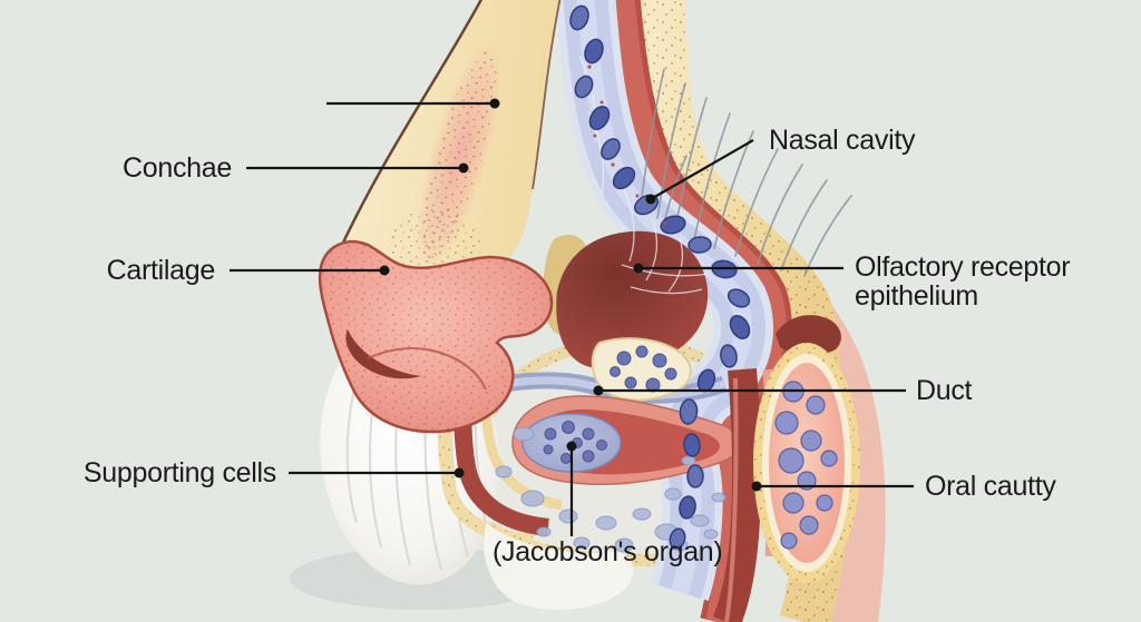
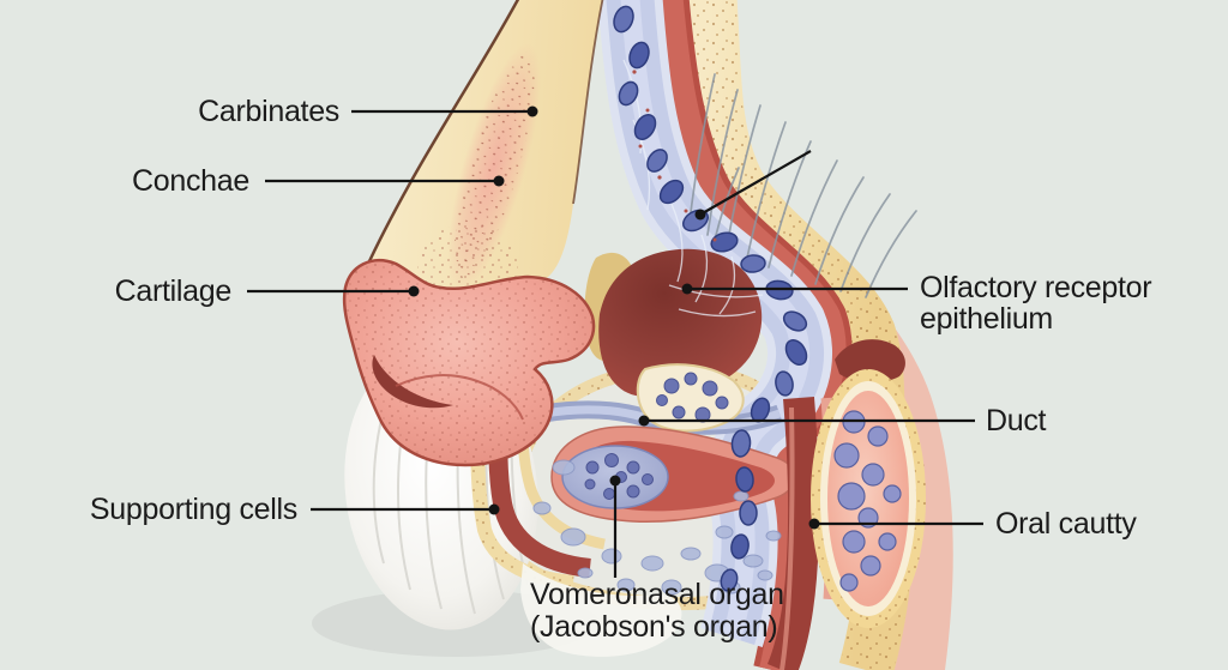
+ Carbinates
  Conchae
  Cartilage
  Supporting cells
- Nasal cavity
  Olfactory receptor
  epithelium
  Duct
  Oral cautty
+ Vomeronasal organ
  (Jacobson's organ)
